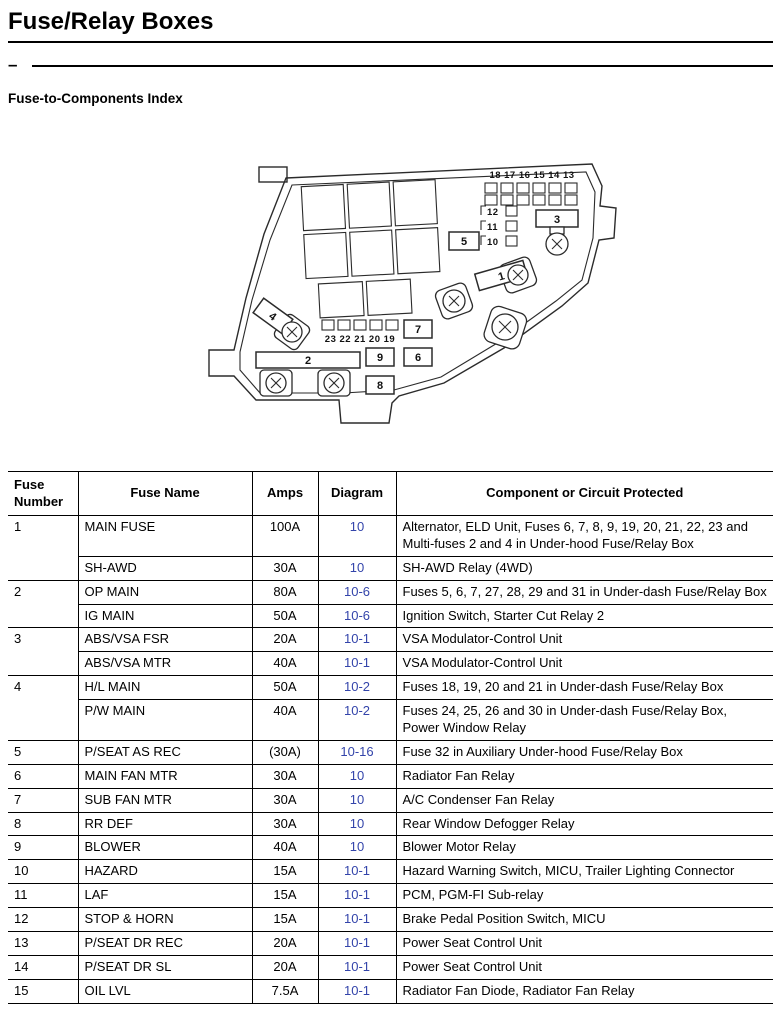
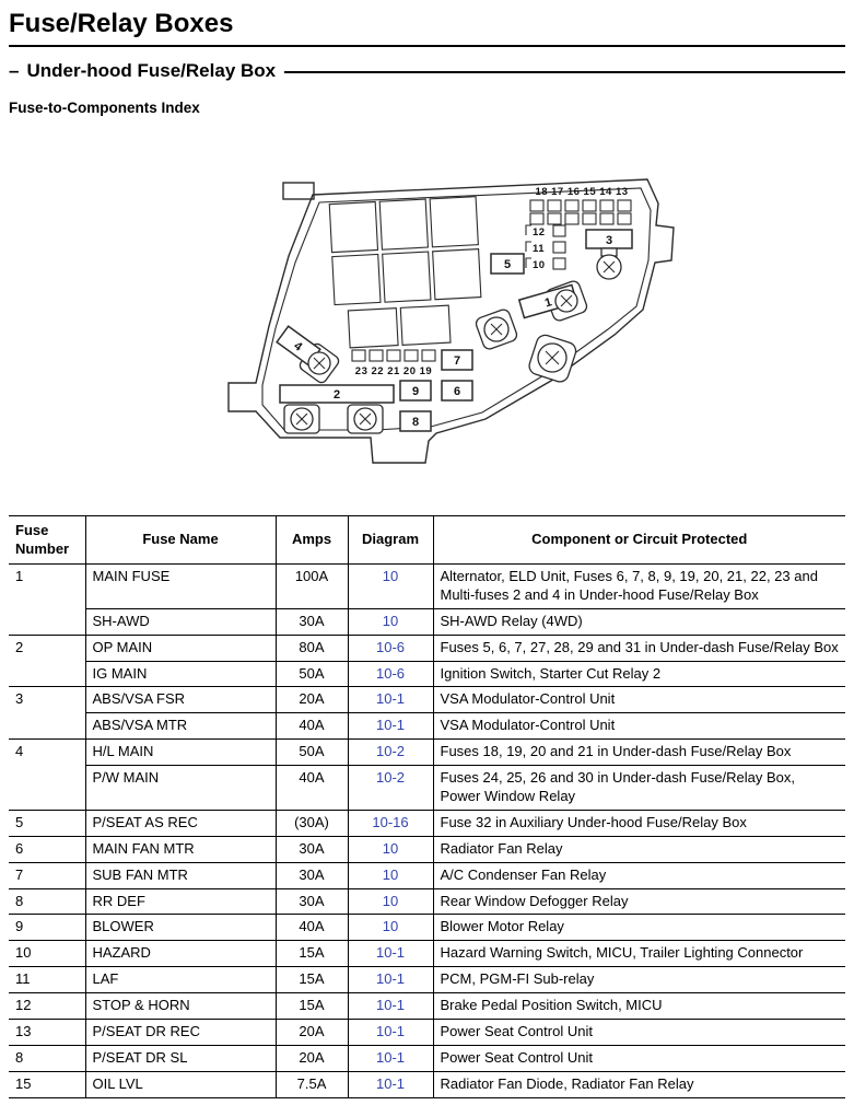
  Fuse/Relay Boxes
  –
+ Under-hood Fuse/Relay Box
  Fuse-to-Components Index
  18 17 16 15 14 13
  12
  11
  10
  3
  5
  23 22 21 20 19
  7
  9
  6
  8
  2
  Fuse Number	Fuse Name	Amps	Diagram	Component or Circuit Protected
  1	MAIN FUSE	100A	10	Alternator, ELD Unit, Fuses 6, 7, 8, 9, 19, 20, 21, 22, 23 and Multi-fuses 2 and 4 in Under-hood Fuse/Relay Box
  SH-AWD	30A	10	SH-AWD Relay (4WD)
  2	OP MAIN	80A	10-6	Fuses 5, 6, 7, 27, 28, 29 and 31 in Under-dash Fuse/Relay Box
  IG MAIN	50A	10-6	Ignition Switch, Starter Cut Relay 2
  3	ABS/VSA FSR	20A	10-1	VSA Modulator-Control Unit
  ABS/VSA MTR	40A	10-1	VSA Modulator-Control Unit
  4	H/L MAIN	50A	10-2	Fuses 18, 19, 20 and 21 in Under-dash Fuse/Relay Box
  P/W MAIN	40A	10-2	Fuses 24, 25, 26 and 30 in Under-dash Fuse/Relay Box, Power Window Relay
  5	P/SEAT AS REC	(30A)	10-16	Fuse 32 in Auxiliary Under-hood Fuse/Relay Box
  6	MAIN FAN MTR	30A	10	Radiator Fan Relay
  7	SUB FAN MTR	30A	10	A/C Condenser Fan Relay
  8	RR DEF	30A	10	Rear Window Defogger Relay
  9	BLOWER	40A	10	Blower Motor Relay
  10	HAZARD	15A	10-1	Hazard Warning Switch, MICU, Trailer Lighting Connector
  11	LAF	15A	10-1	PCM, PGM-FI Sub-relay
  12	STOP & HORN	15A	10-1	Brake Pedal Position Switch, MICU
  13	P/SEAT DR REC	20A	10-1	Power Seat Control Unit
- 14	P/SEAT DR SL	20A	10-1	Power Seat Control Unit
+ 8	P/SEAT DR SL	20A	10-1	Power Seat Control Unit
  15	OIL LVL	7.5A	10-1	Radiator Fan Diode, Radiator Fan Relay
